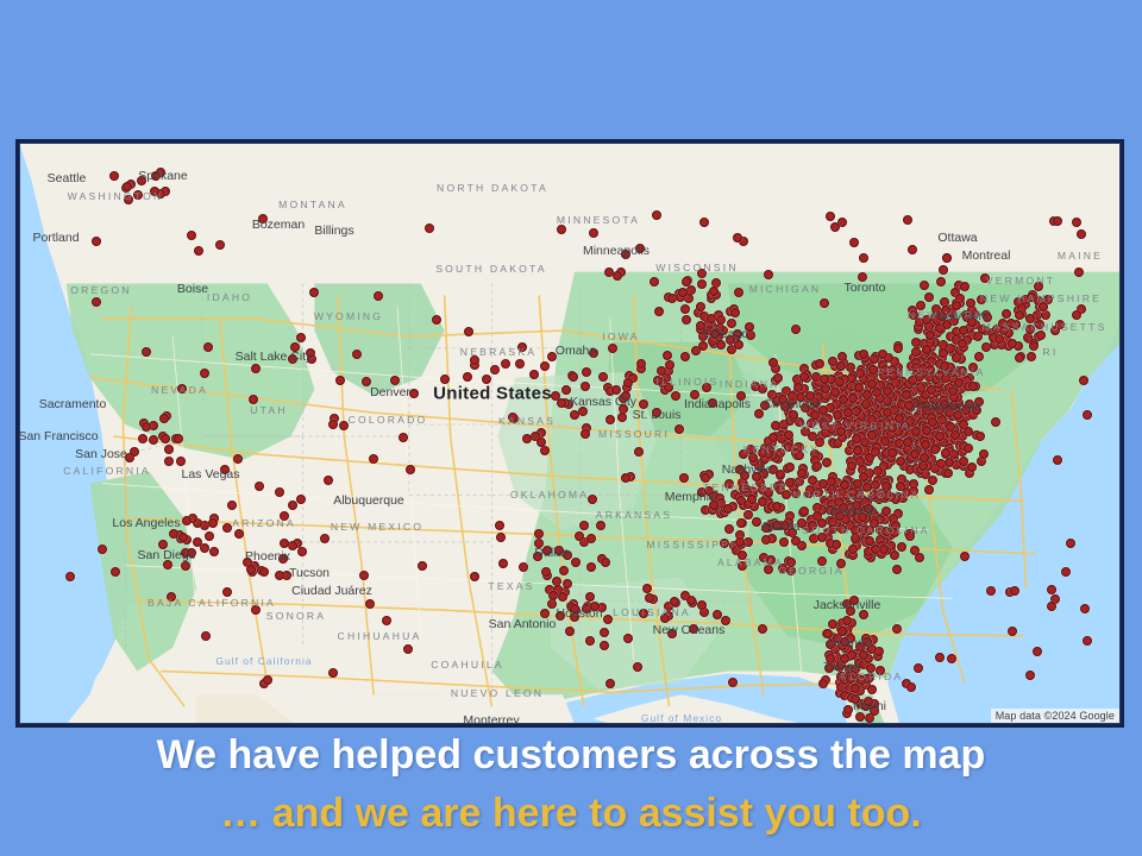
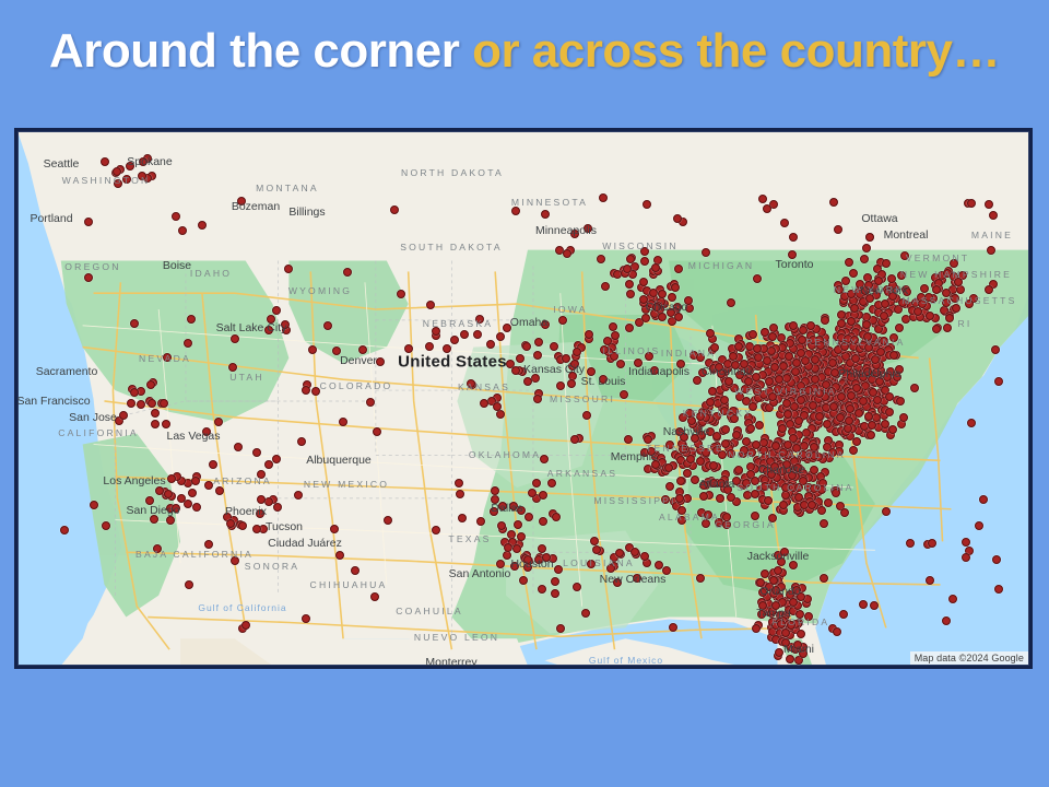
+ Around the corner or across the country…
  United States
  Seattle
  Portland
  Sacramento
  San Francisco
  San Jose
  Los Angeles
  San Diego
  Las Vegas
  Phoenix
  Tucson
  Denver
  Albuquerque
  Salt Lake City
  Boise
  Spokane
  Billings
  Bozeman
  Minneapolis
  Omaha
  Kansas City
  St. Louis
  Chicago
  Indianapolis
  Cincinnati
  Nashville
  Memphis
  Atlanta
  Charlotte
  Jacksonville
  Orlando
  Tampa
  Miami
  New Orleans
  Houston
  San Antonio
  Dallas
  Ciudad Juárez
  Monterrey
  Ottawa
  Montreal
  Toronto
  Philadelphia
  New York
  WASHINGTON
  OREGON
  IDAHO
  MONTANA
  WYOMING
  NEVADA
  UTAH
  CALIFORNIA
  ARIZONA
  COLORADO
  NEW MEXICO
  NORTH DAKOTA
  SOUTH DAKOTA
  NEBRASKA
  KANSAS
  OKLAHOMA
  TEXAS
  MINNESOTA
  IOWA
  MISSOURI
  ARKANSAS
  LOUISIANA
  MISSISSIPPI
  ALABAMA
  GEORGIA
  FLORIDA
  WISCONSIN
  ILLINOIS
  INDIANA
  MICHIGAN
  KENTUCKY
  TENNESSEE
  NORTH CAROLINA
  SOUTH CAROLINA
  WEST VIRGINIA
  NEW YORK
  PENNSYLVANIA
  VERMONT
  NEW HAMPSHIRE
  MASSACHUSETTS
  RI
  MAINE
  BAJA CALIFORNIA
  SONORA
  CHIHUAHUA
  COAHUILA
  NUEVO LEON
  Gulf of California
  Gulf of Mexico
  Map data ©2024 Google
- We have helped customers across the map
- … and we are here to assist you too.
